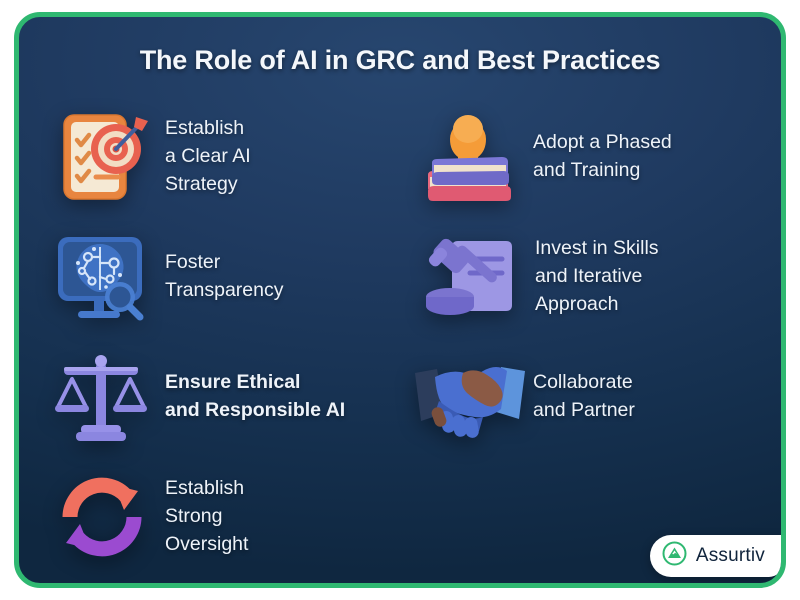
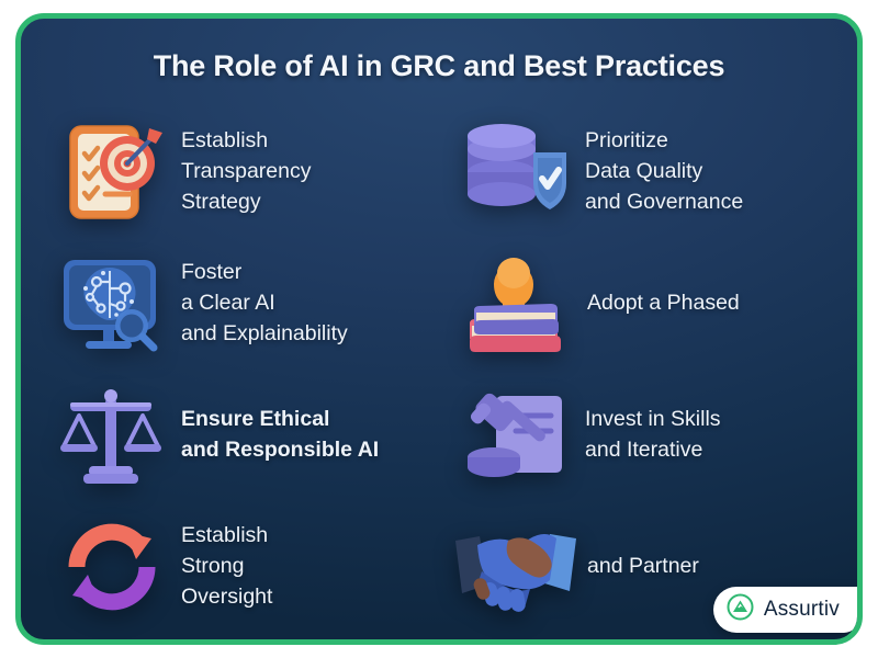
  The Role of AI in GRC and Best Practices
  Establish
- a Clear AI
+ Transparency
  Strategy
  Foster
- Transparency
+ a Clear AI
+ and Explainability
  Ensure Ethical
  and Responsible AI
  Establish
  Strong
  Oversight
+ Prioritize
+ Data Quality
+ and Governance
  Adopt a Phased
- and Training
  Invest in Skills
  and Iterative
- Approach
- Collaborate
  and Partner
  Assurtiv
